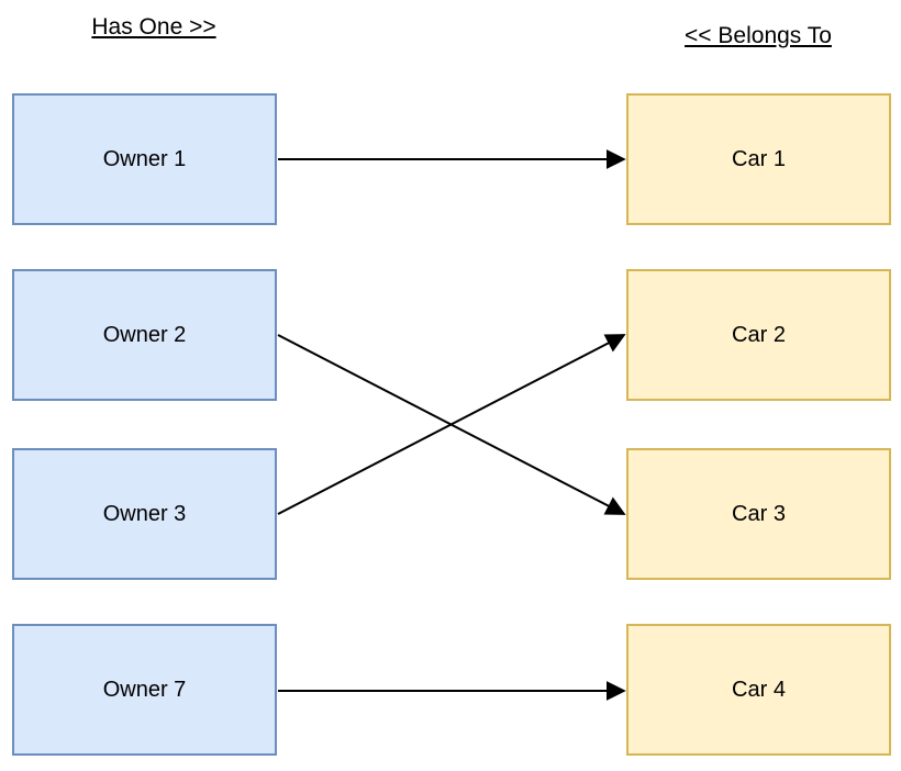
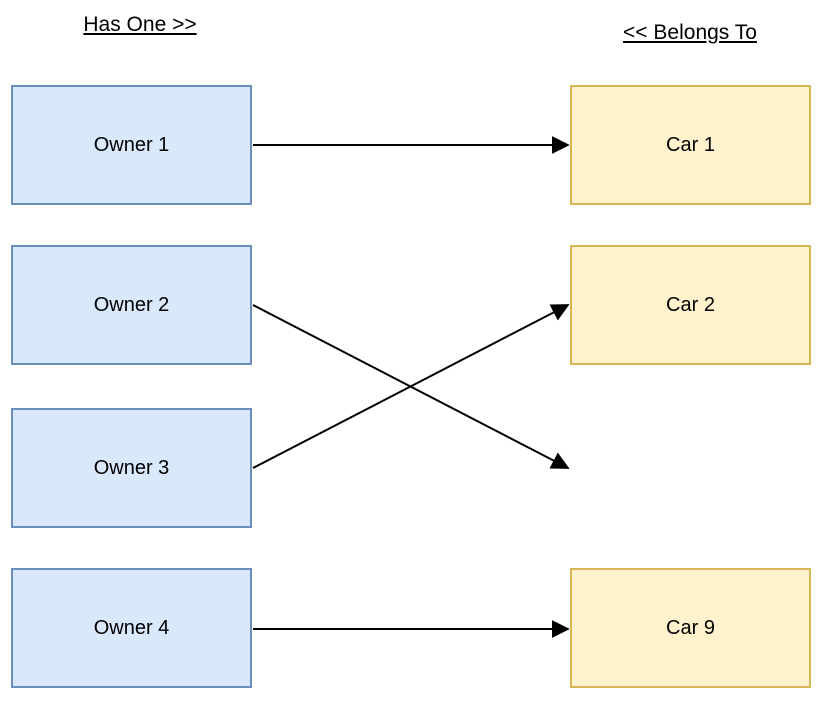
  Has One >>
  << Belongs To
  Owner 1
  Owner 2
  Owner 3
- Owner 7
+ Owner 4
  Car 1
  Car 2
- Car 3
- Car 4
+ Car 9
